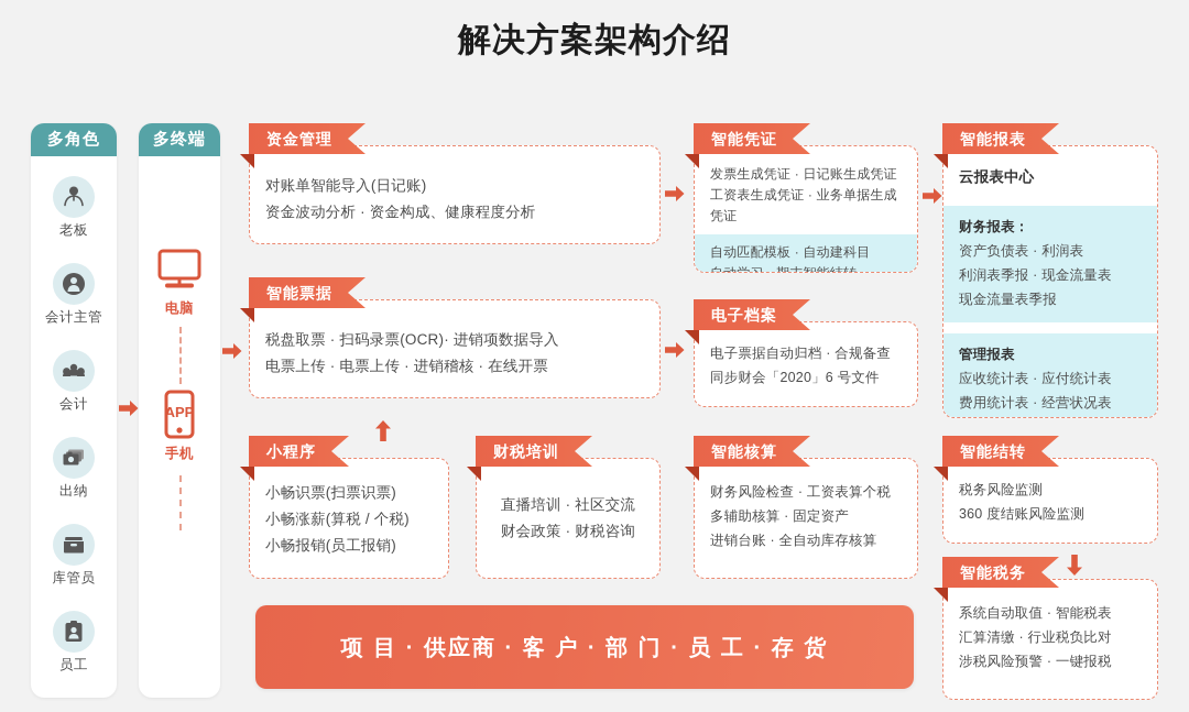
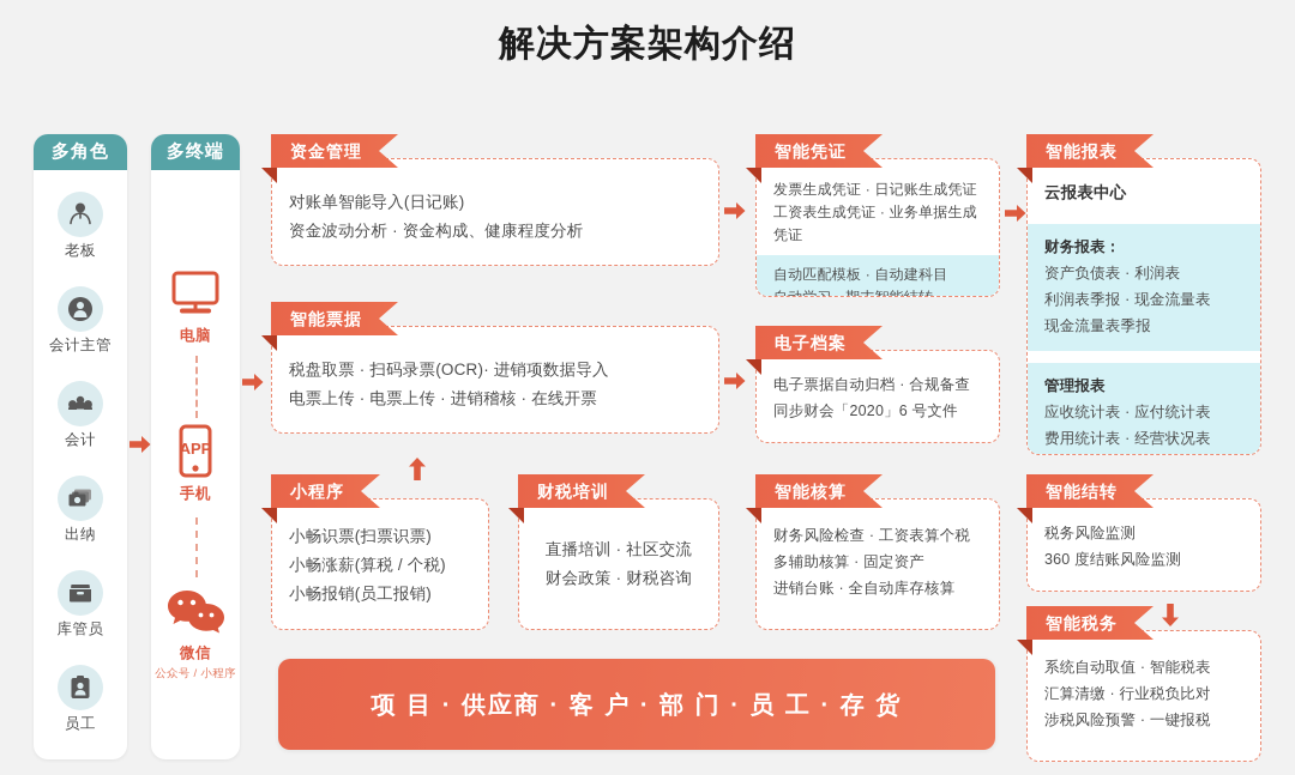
  解决方案架构介绍
  多角色
  老板
  会计主管
  会计
  出纳
  库管员
  员工
  多终端
  电脑
  APP
  手机
+ 微信
+ 公众号 / 小程序
  资金管理
  对账单智能导入(日记账)
  资金波动分析 · 资金构成、健康程度分析
  智能票据
  税盘取票 · 扫码录票(OCR)· 进销项数据导入
  电票上传 · 电票上传 · 进销稽核 · 在线开票
  小程序
  小畅识票(扫票识票)
  小畅涨薪(算税 / 个税)
  小畅报销(员工报销)
  财税培训
  直播培训 · 社区交流
  财会政策 · 财税咨询
  智能凭证
  发票生成凭证 · 日记账生成凭证
  工资表生成凭证 · 业务单据生成凭证
  自动匹配模板 · 自动建科目
  电子档案
  电子票据自动归档 · 合规备查
  同步财会「2020」6 号文件
  智能核算
  财务风险检查 · 工资表算个税
  多辅助核算 · 固定资产
  进销台账 · 全自动库存核算
  智能报表
  云报表中心
  财务报表：
  资产负债表 · 利润表
  利润表季报 · 现金流量表
  现金流量表季报
  管理报表
  应收统计表 · 应付统计表
  费用统计表 · 经营状况表
  智能结转
  税务风险监测
  360 度结账风险监测
  智能税务
  系统自动取值 · 智能税表
  汇算清缴 · 行业税负比对
  涉税风险预警 · 一键报税
  项 目 · 供应商 · 客 户 · 部 门 · 员 工 · 存 货
